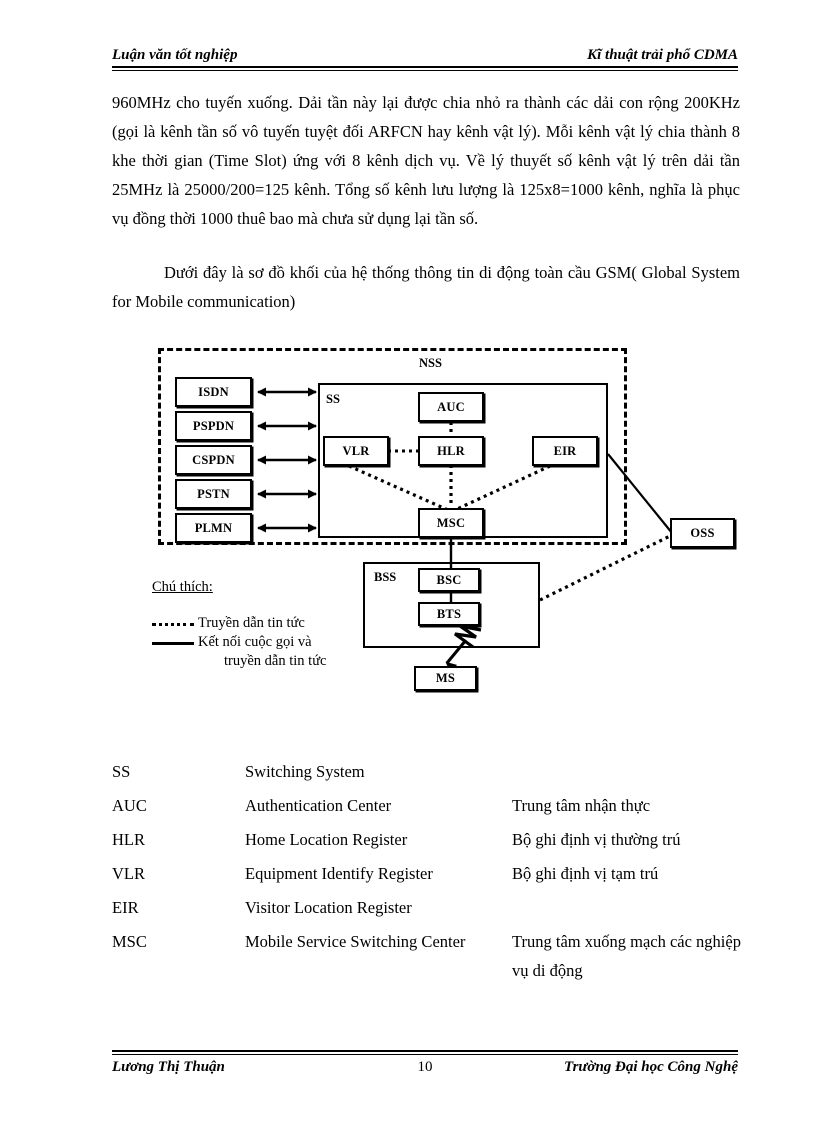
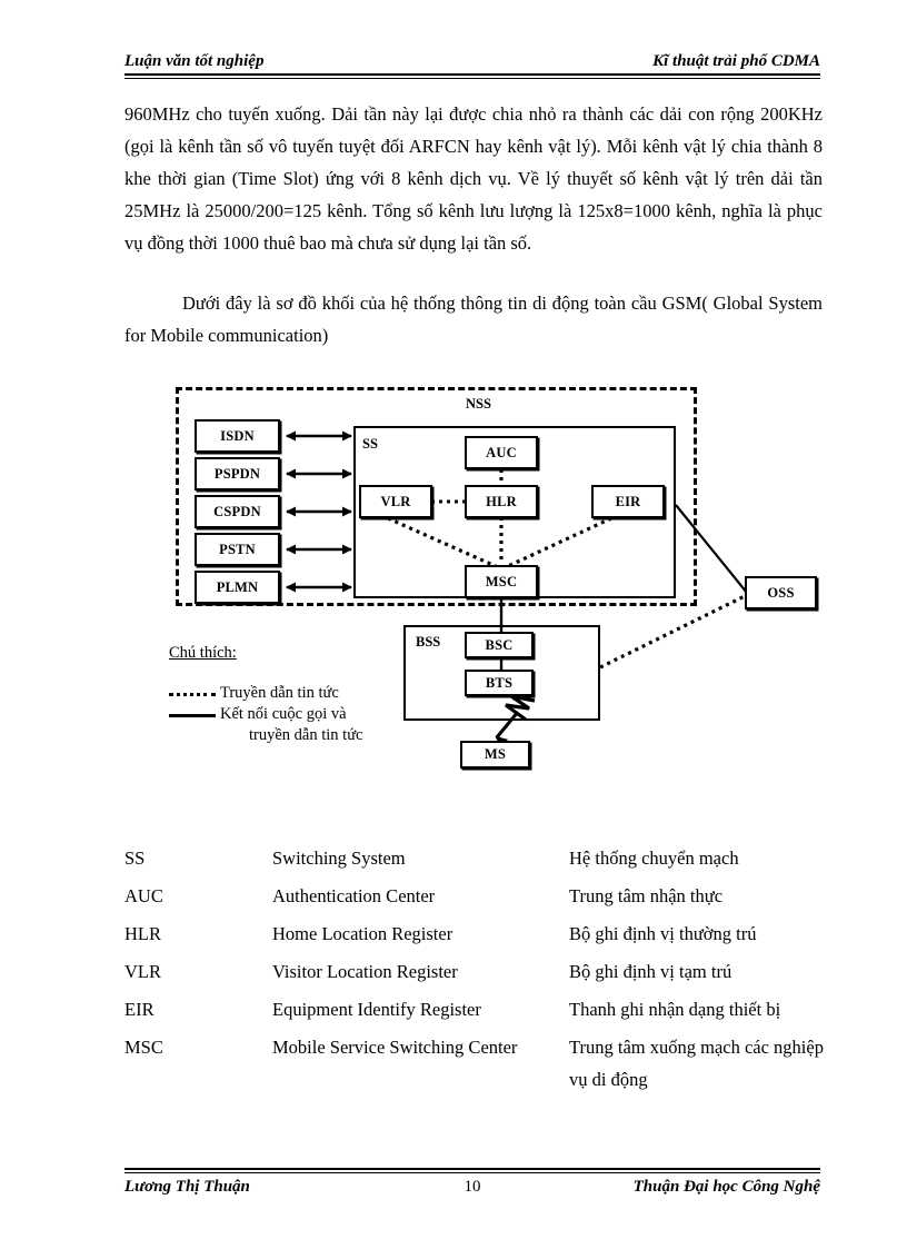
  Luận văn tốt nghiệp
  Kĩ thuật trải phổ CDMA
  960MHz cho tuyến xuống. Dải tần này lại được chia nhỏ ra thành các dải con rộng 200KHz (gọi là kênh tần số vô tuyến tuyệt đối ARFCN hay kênh vật lý). Mỗi kênh vật lý chia thành 8 khe thời gian (Time Slot) ứng với 8 kênh dịch vụ. Về lý thuyết số kênh vật lý trên dải tần 25MHz là 25000/200=125 kênh. Tổng số kênh lưu lượng là 125x8=1000 kênh, nghĩa là phục vụ đồng thời 1000 thuê bao mà chưa sử dụng lại tần số.
  Dưới đây là sơ đồ khối của hệ thống thông tin di động toàn cầu GSM( Global System for Mobile communication)
  NSS
  SS
  ISDN
  PSPDN
  CSPDN
  PSTN
  PLMN
  AUC
  VLR
  HLR
  EIR
  MSC
  OSS
  BSS
  BSC
  BTS
  MS
  Chú thích:
  Truyền dẫn tin tức
  Kết nối cuộc gọi và
  truyền dẫn tin tức
  SS
  Switching System
+ Hệ thống chuyển mạch
  AUC
  Authentication Center
  Trung tâm nhận thực
  HLR
  Home Location Register
  Bộ ghi định vị thường trú
  VLR
- Equipment Identify Register
+ Visitor Location Register
  Bộ ghi định vị tạm trú
  EIR
- Visitor Location Register
+ Equipment Identify Register
+ Thanh ghi nhận dạng thiết bị
  MSC
  Mobile Service Switching Center
  Trung tâm xuống mạch các nghiệp vụ di động
  Lương Thị Thuận
  10
- Trường Đại học Công Nghệ
+ Thuận Đại học Công Nghệ
